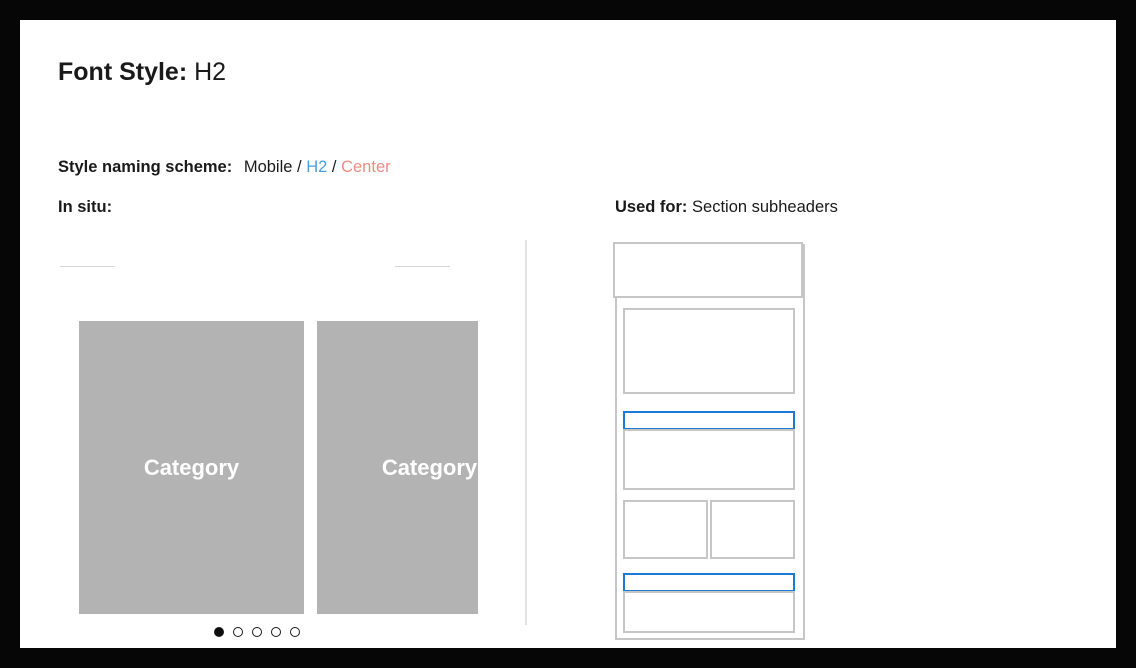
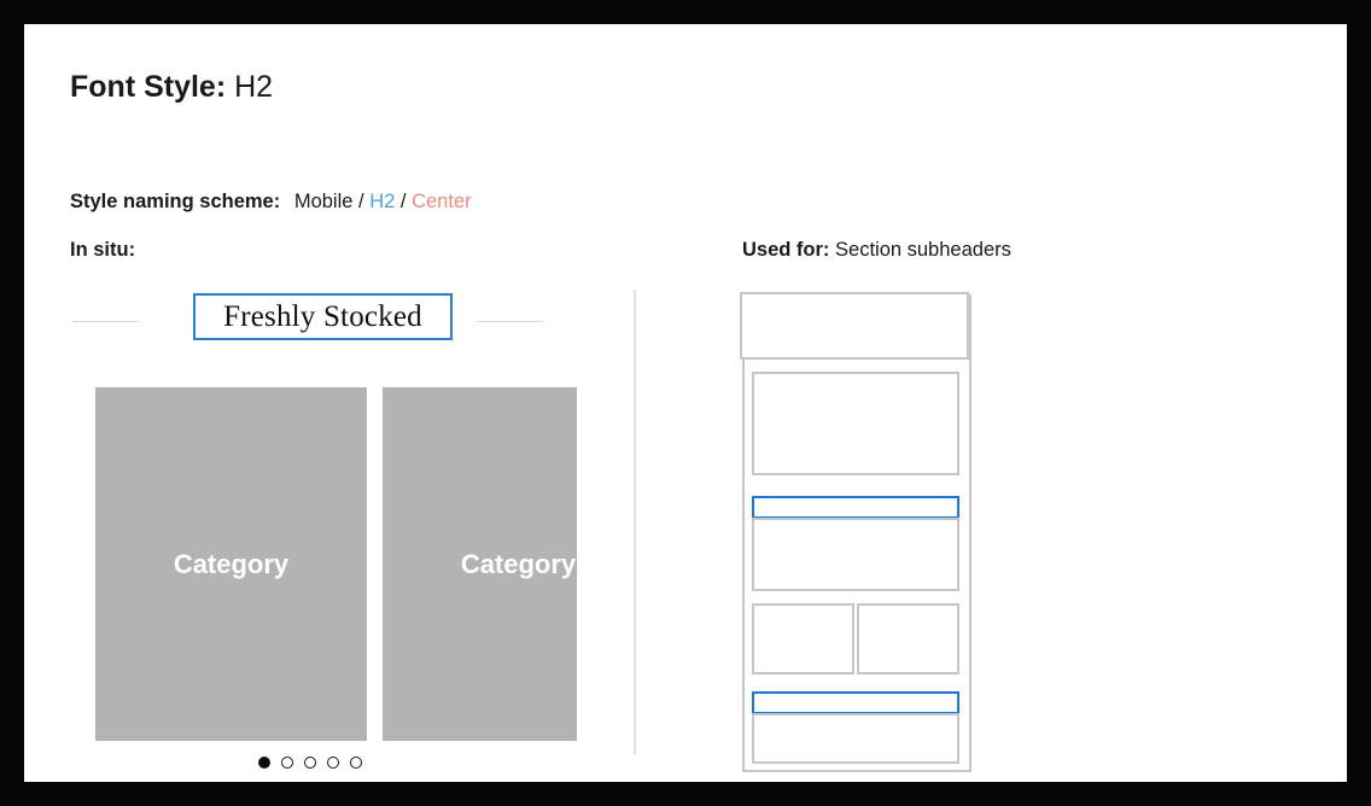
  Font Style: H2
  Style naming scheme: Mobile / H2 / Center
  In situ:
  Used for: Section subheaders
+ Freshly Stocked
  Category
  Category
